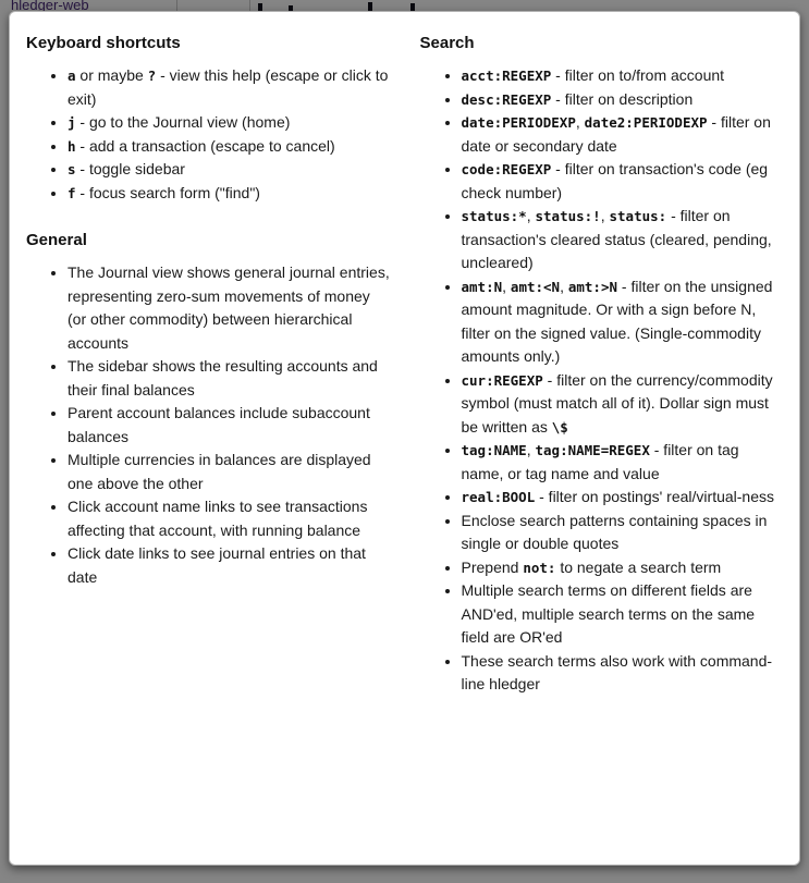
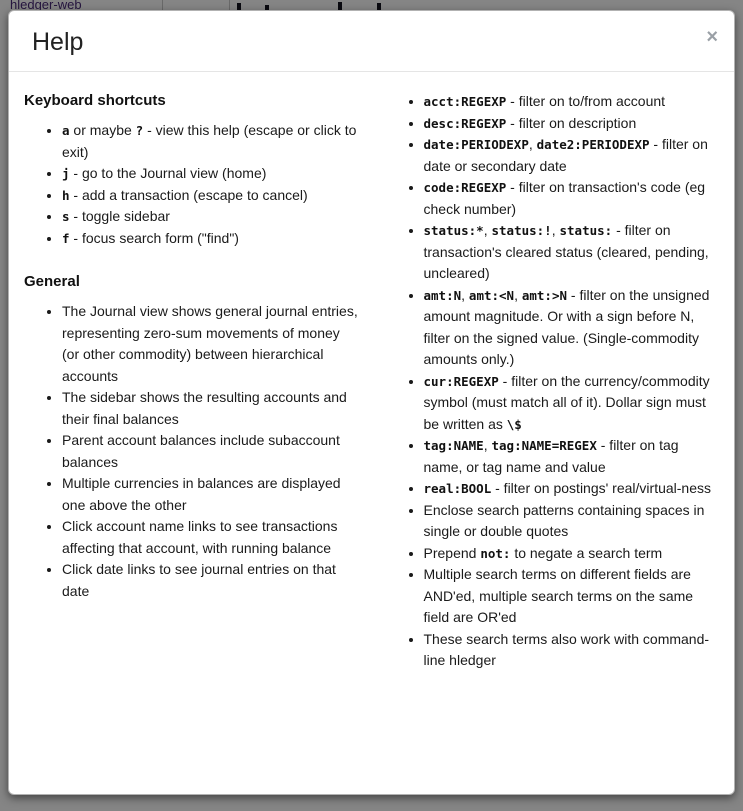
  hledger-web
+ Help
+ ×
  Keyboard shortcuts
  a or maybe ? - view this help (escape or click to exit)
  j - go to the Journal view (home)
  h - add a transaction (escape to cancel)
  s - toggle sidebar
  f - focus search form ("find")
  General
  The Journal view shows general journal entries, representing zero-sum movements of money (or other commodity) between hierarchical accounts
  The sidebar shows the resulting accounts and their final balances
  Parent account balances include subaccount balances
  Multiple currencies in balances are displayed one above the other
  Click account name links to see transactions affecting that account, with running balance
  Click date links to see journal entries on that date
- Search
  acct:REGEXP - filter on to/from account
  desc:REGEXP - filter on description
  date:PERIODEXP, date2:PERIODEXP - filter on date or secondary date
  code:REGEXP - filter on transaction's code (eg check number)
  status:*, status:!, status: - filter on transaction's cleared status (cleared, pending, uncleared)
  amt:N, amt:<N, amt:>N - filter on the unsigned amount magnitude. Or with a sign before N, filter on the signed value. (Single-commodity amounts only.)
  cur:REGEXP - filter on the currency/commodity symbol (must match all of it). Dollar sign must be written as \$
  tag:NAME, tag:NAME=REGEX - filter on tag name, or tag name and value
  real:BOOL - filter on postings' real/virtual-ness
  Enclose search patterns containing spaces in single or double quotes
  Prepend not: to negate a search term
  Multiple search terms on different fields are AND'ed, multiple search terms on the same field are OR'ed
  These search terms also work with command-line hledger
